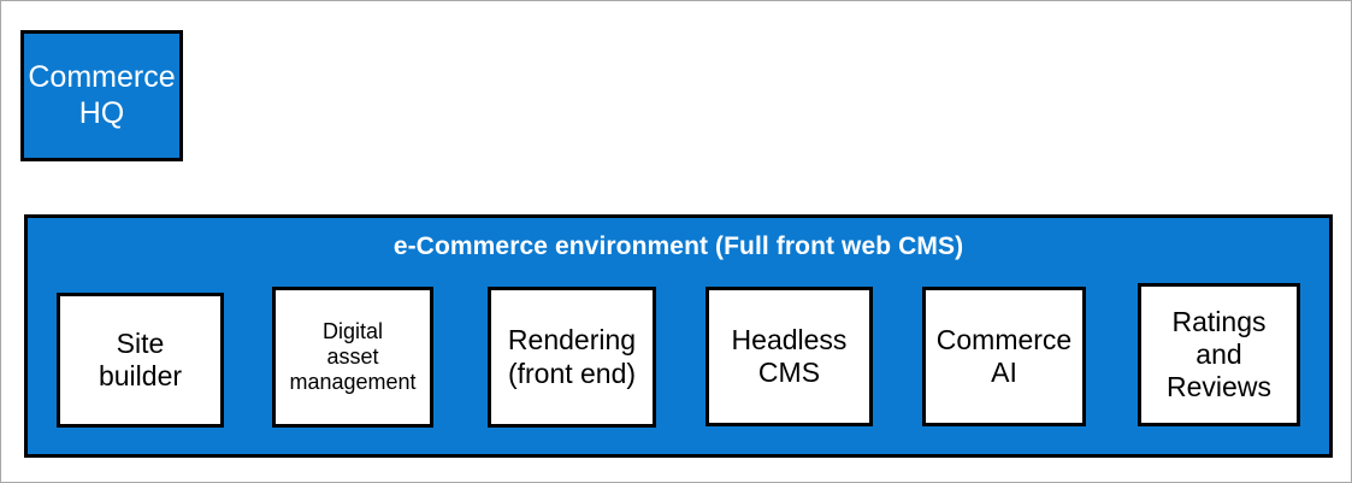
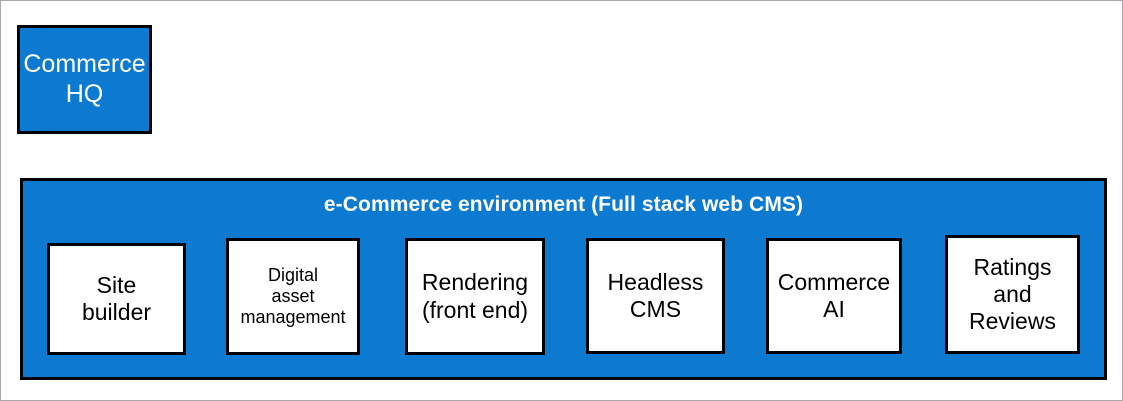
  Commerce
  HQ
- e-Commerce environment (Full front web CMS)
+ e-Commerce environment (Full stack web CMS)
  Site
  builder
  Digital
  asset
  management
  Rendering
  (front end)
  Headless
  CMS
  Commerce
  AI
  Ratings
  and
  Reviews
